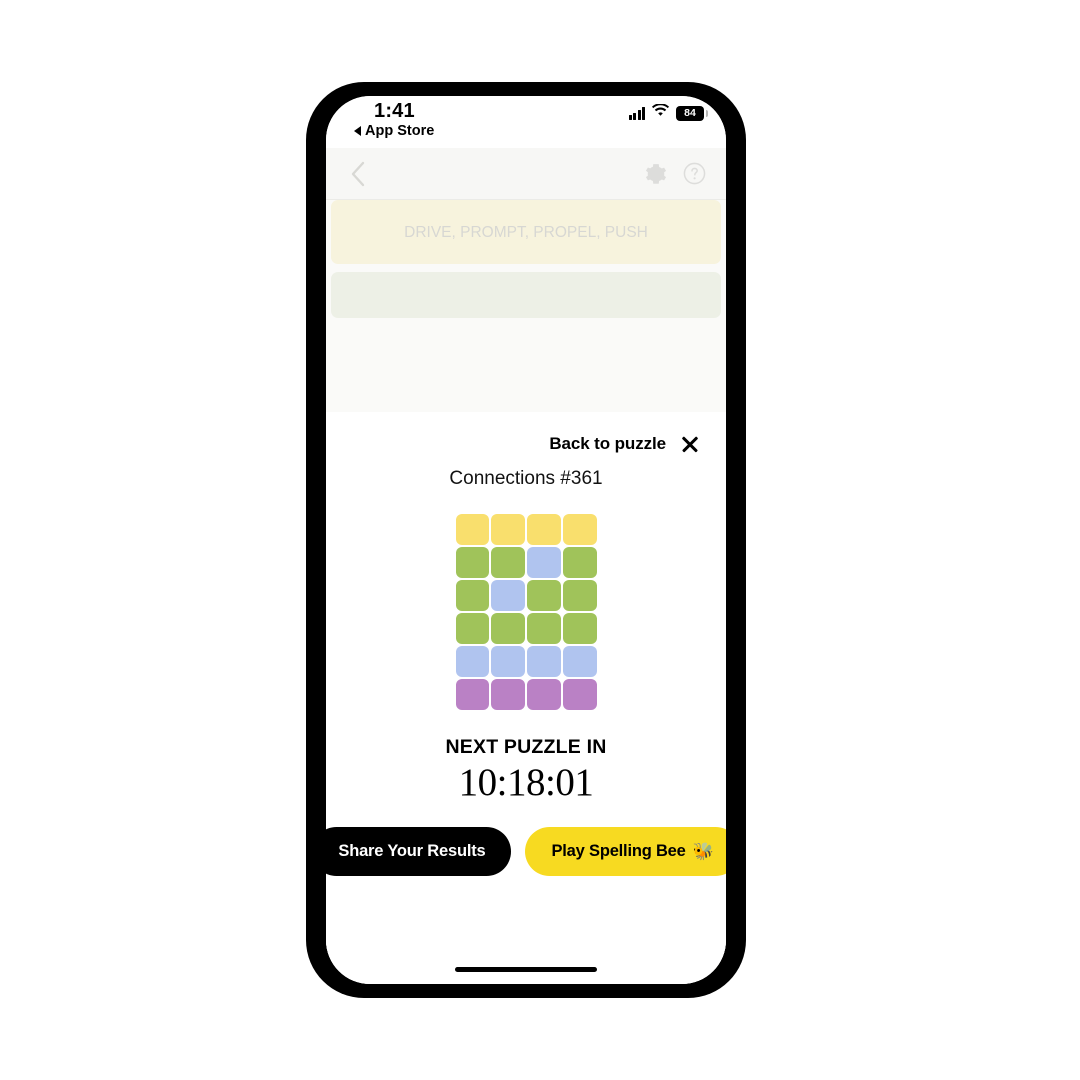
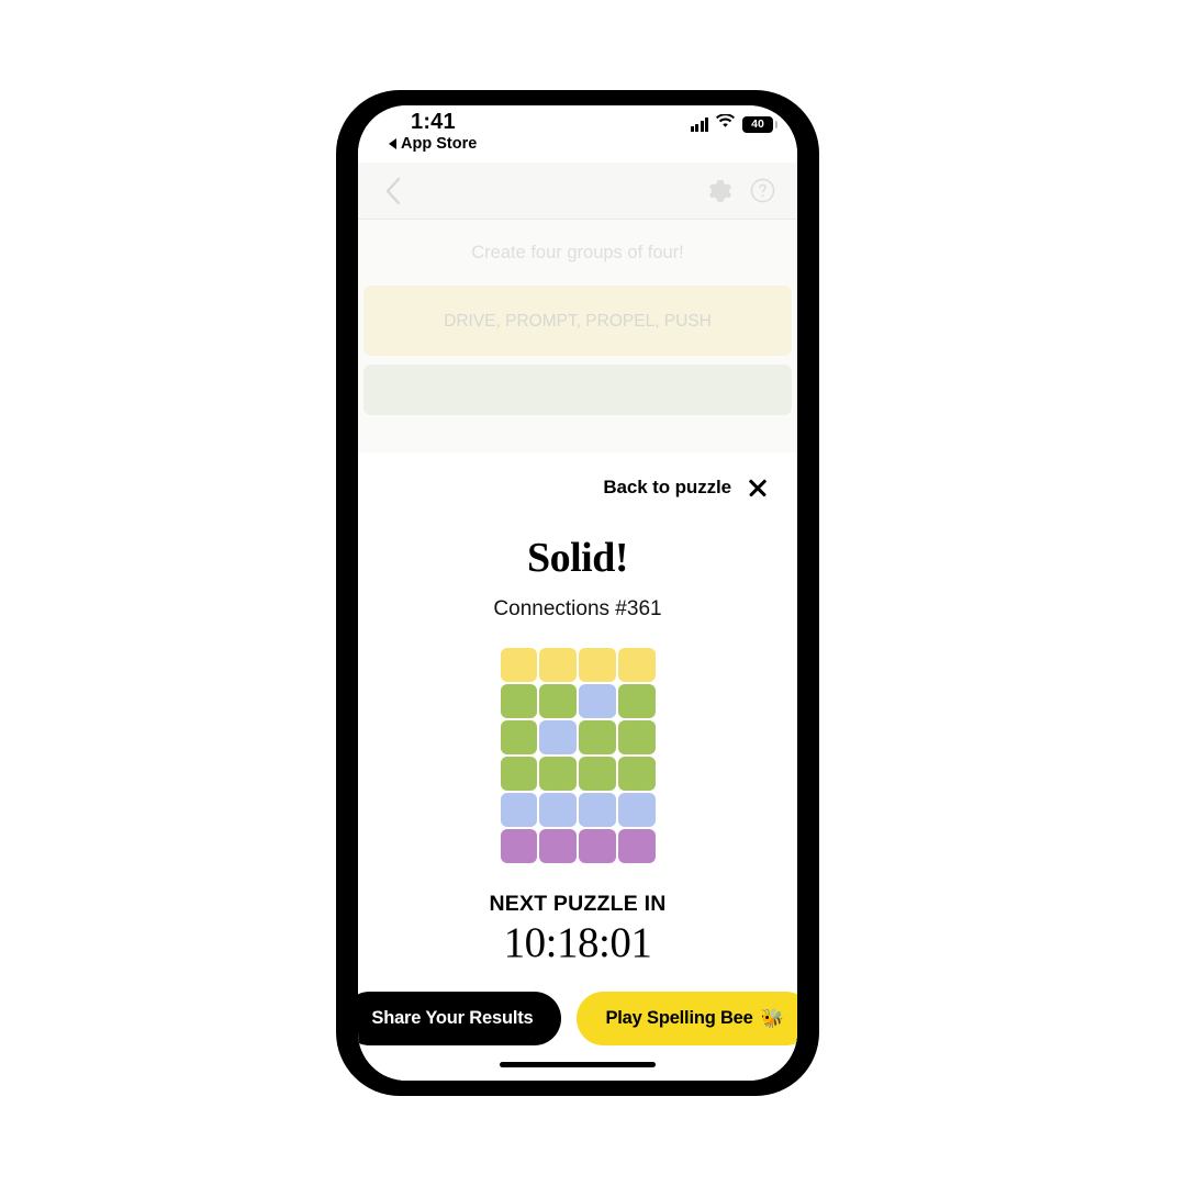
  1:41
  App Store
- 84
+ 40
+ Create four groups of four!
  DRIVE, PROMPT, PROPEL, PUSH
  Back to puzzle
+ Solid!
  Connections #361
  NEXT PUZZLE IN
  10:18:01
  Share Your Results
  Play Spelling Bee
  🐝
